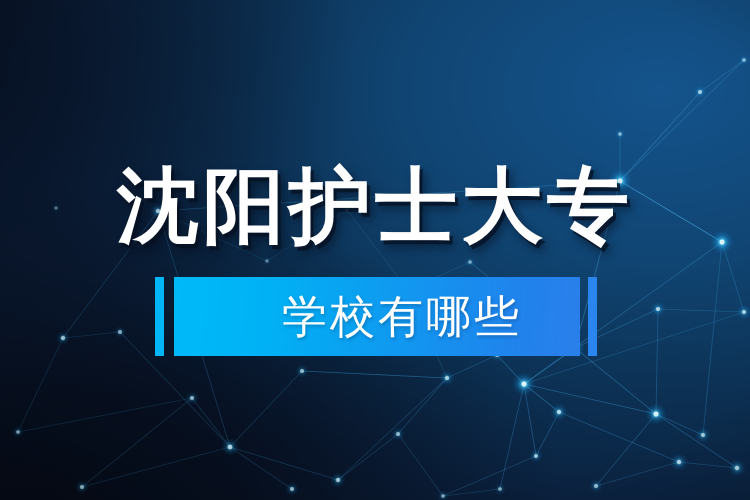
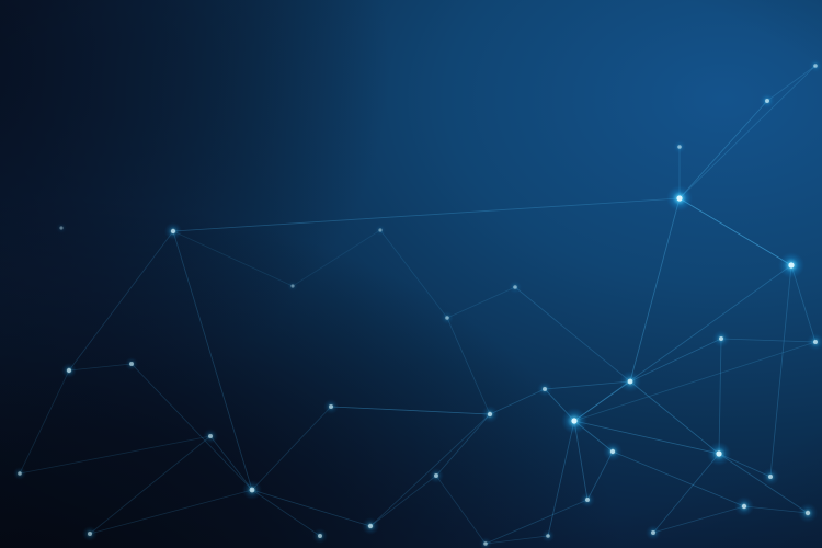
- 沈阳护士大专
- 学校有哪些
